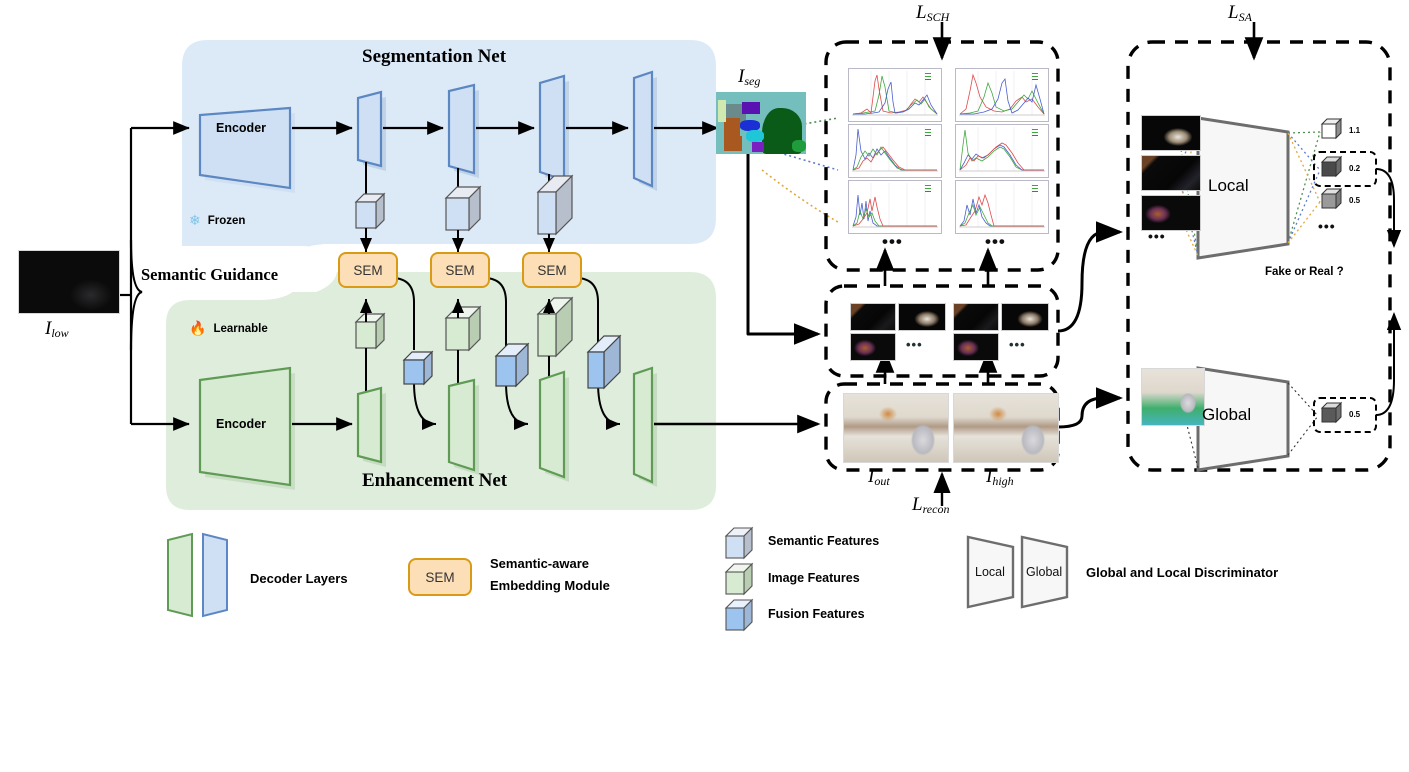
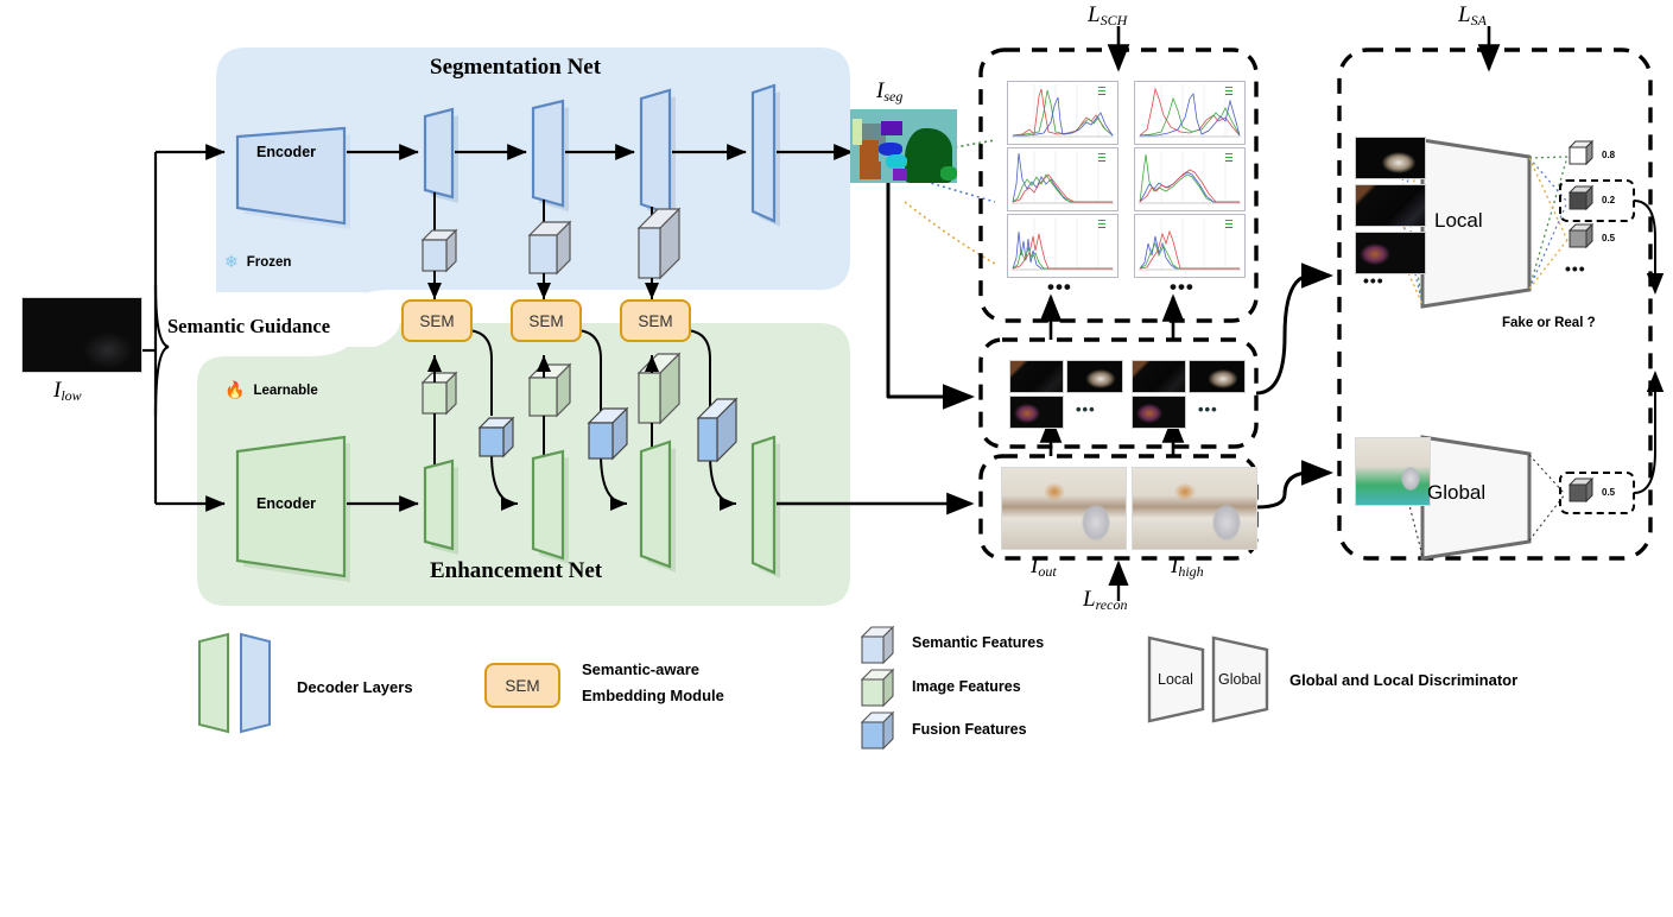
  •••
  •••
  Segmentation Net
  Enhancement Net
  Encoder
  Encoder
  ❄
  Frozen
  🔥
  Learnable
  Semantic Guidance
  SEM
  SEM
  SEM
  Ilow
  Iseg
  LSCH
  LSA
  Iout
  Ihigh
  Lrecon
  •••
  •••
  Local
  Global
  Fake or Real ?
- 1.1
+ 0.8
  0.2
  0.5
  0.5
  •••
  •••
  Decoder Layers
  SEM
  Semantic-aware
  Embedding Module
  Semantic Features
  Image Features
  Fusion Features
  Local
  Global
  Global and Local Discriminator
